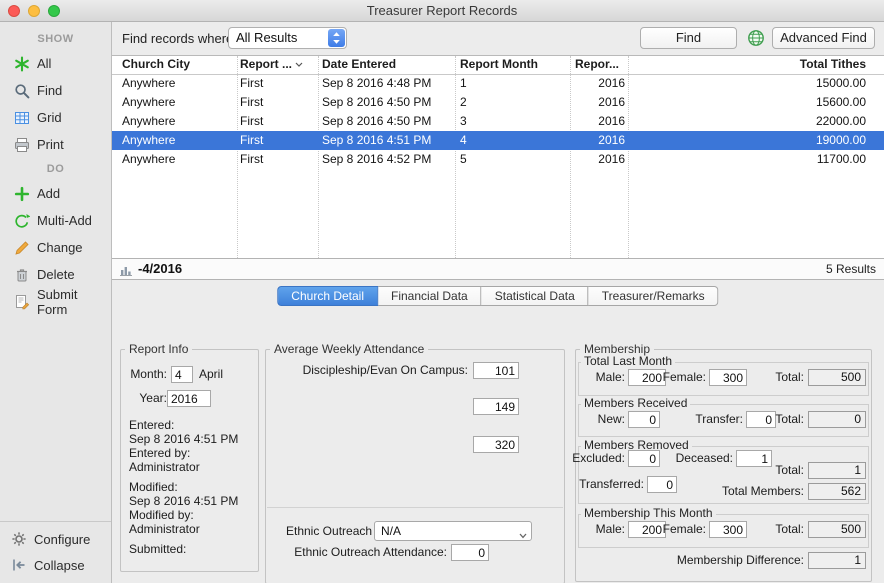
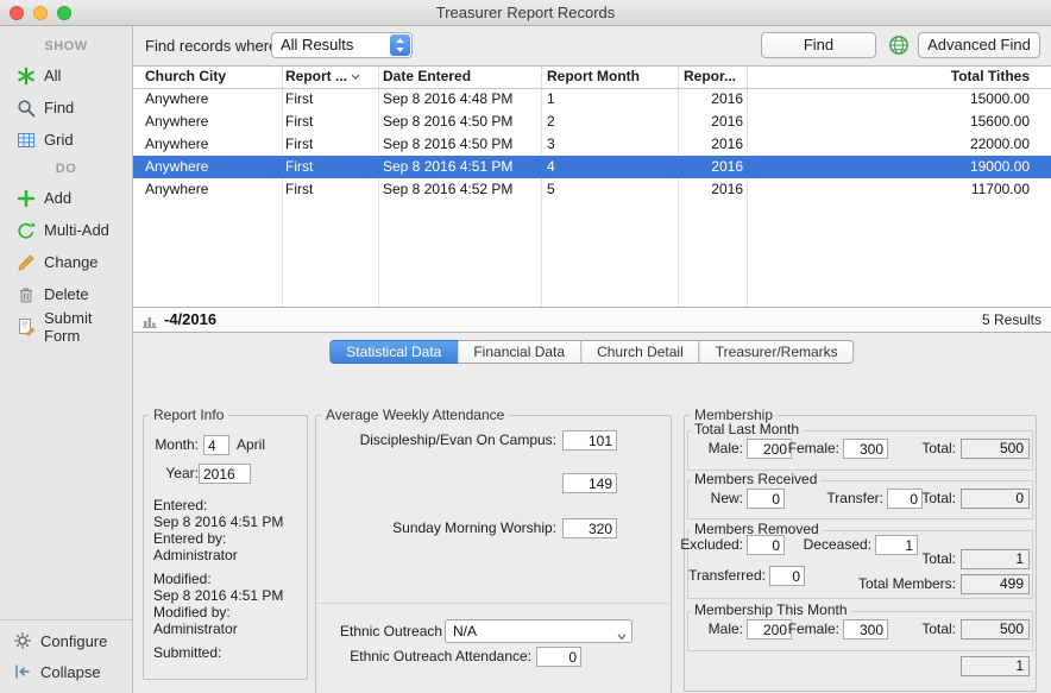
  Treasurer Report Records
  SHOW
  All
  Find
  Grid
- Print
  DO
  Add
  Multi-Add
  Change
  Delete
  Submit Form
  Configure
  Collapse
  Find records wher
  All Results
  Find
  Advanced Find
  Church City
  Report ...
  Date Entered
  Report Month
  Repor...
  Total Tithes
  Anywhere
  First
  Sep 8 2016 4:48 PM
  1
  2016
  15000.00
  Anywhere
  First
  Sep 8 2016 4:50 PM
  2
  2016
  15600.00
  Anywhere
  First
  Sep 8 2016 4:50 PM
  3
  2016
  22000.00
  Anywhere
  First
  Sep 8 2016 4:51 PM
  4
  2016
  19000.00
  Anywhere
  First
  Sep 8 2016 4:52 PM
  5
  2016
  11700.00
  -4/2016
  5 Results
- Church Detail
+ Statistical Data
  Financial Data
- Statistical Data
+ Church Detail
  Treasurer/Remarks
  Report Info
  Month:
  4
  April
  Year:
  2016
  Entered:
  Sep 8 2016 4:51 PM
  Entered by:
  Administrator
  Modified:
  Sep 8 2016 4:51 PM
  Modified by:
  Administrator
  Submitted:
  Average Weekly Attendance
  Discipleship/Evan On Campus:
  101
  149
+ Sunday Morning Worship:
  320
  Ethnic Outreach
  N/A
  Ethnic Outreach Attendance:
  0
  Membership
  Total Last Month
  Male:
  200
  Female:
  300
  Total:
  500
  Members Received
  New:
  0
  Transfer:
  0
  Total:
  0
  Members Removed
  Excluded:
  0
  Deceased:
  1
  Total:
  1
  Transferred:
  0
  Total Members:
- 562
+ 499
  Membership This Month
  Male:
  200
  Female:
  300
  Total:
  500
- Membership Difference:
  1
